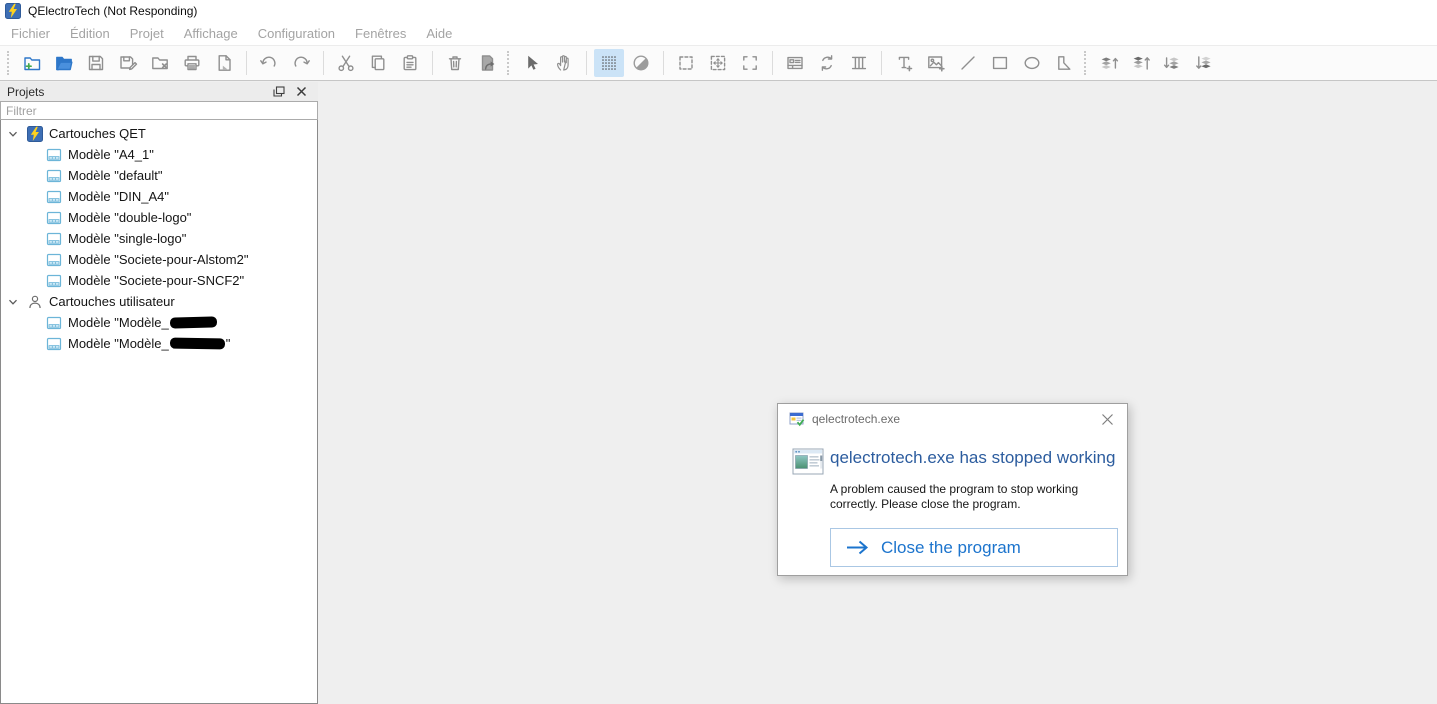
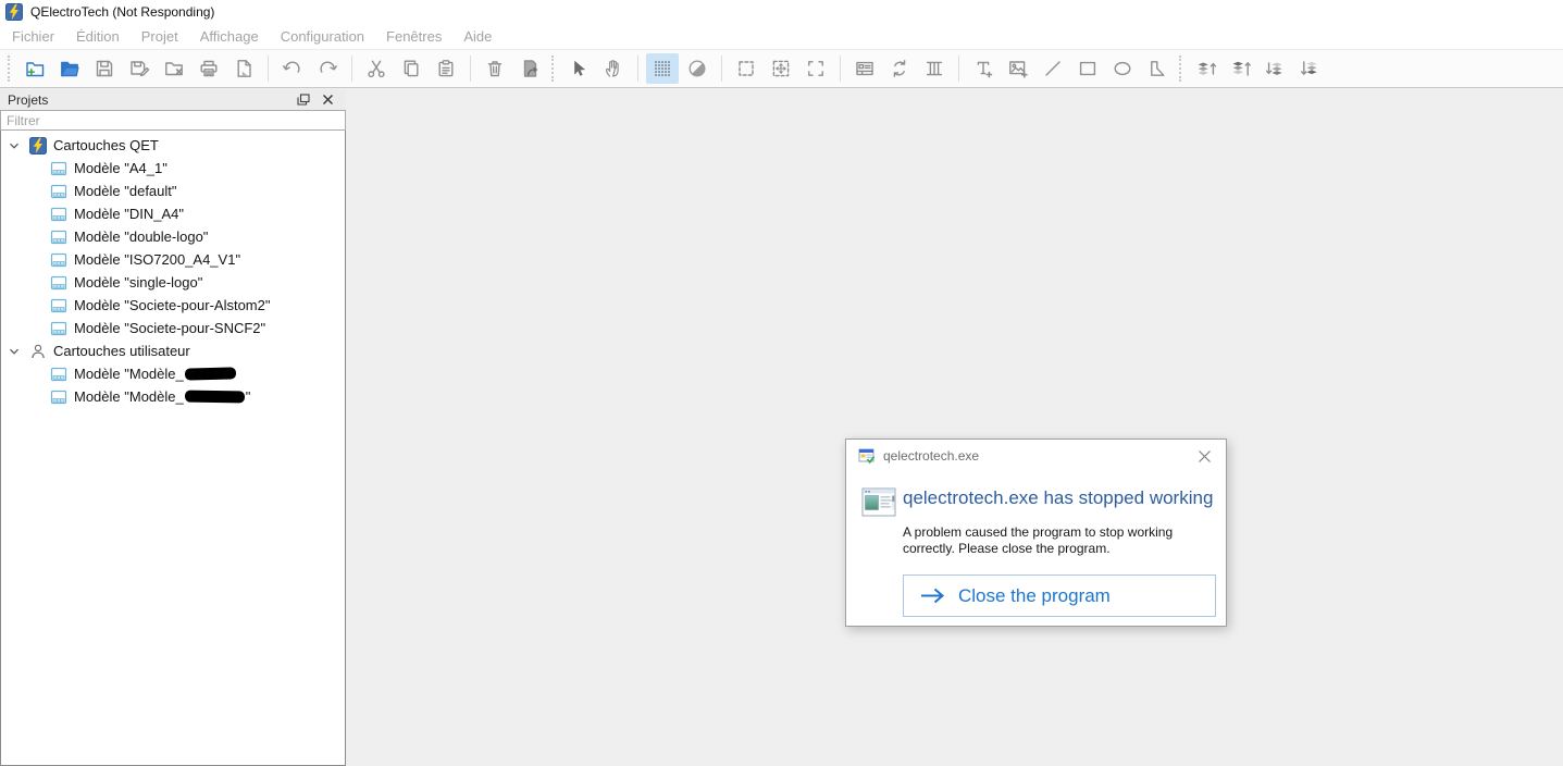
  QElectroTech (Not Responding)
  Fichier
  Édition
  Projet
  Affichage
  Configuration
  Fenêtres
  Aide
  Projets
  Filtrer
  Cartouches QET
  Modèle "A4_1"
  Modèle "default"
  Modèle "DIN_A4"
  Modèle "double-logo"
+ Modèle "ISO7200_A4_V1"
  Modèle "single-logo"
  Modèle "Societe-pour-Alstom2"
  Modèle "Societe-pour-SNCF2"
  Cartouches utilisateur
  Modèle "Modèle_
  Modèle "Modèle_
  "
  qelectrotech.exe
  qelectrotech.exe has stopped working
  A problem caused the program to stop working correctly. Please close the program.
  Close the program
